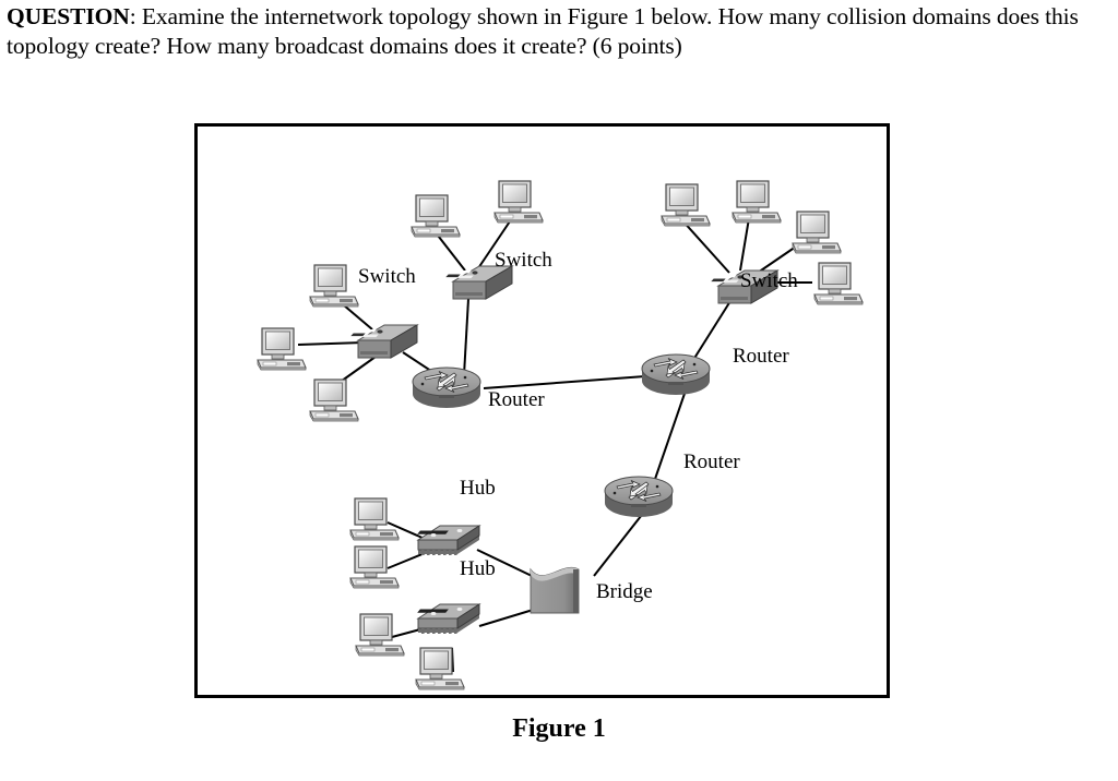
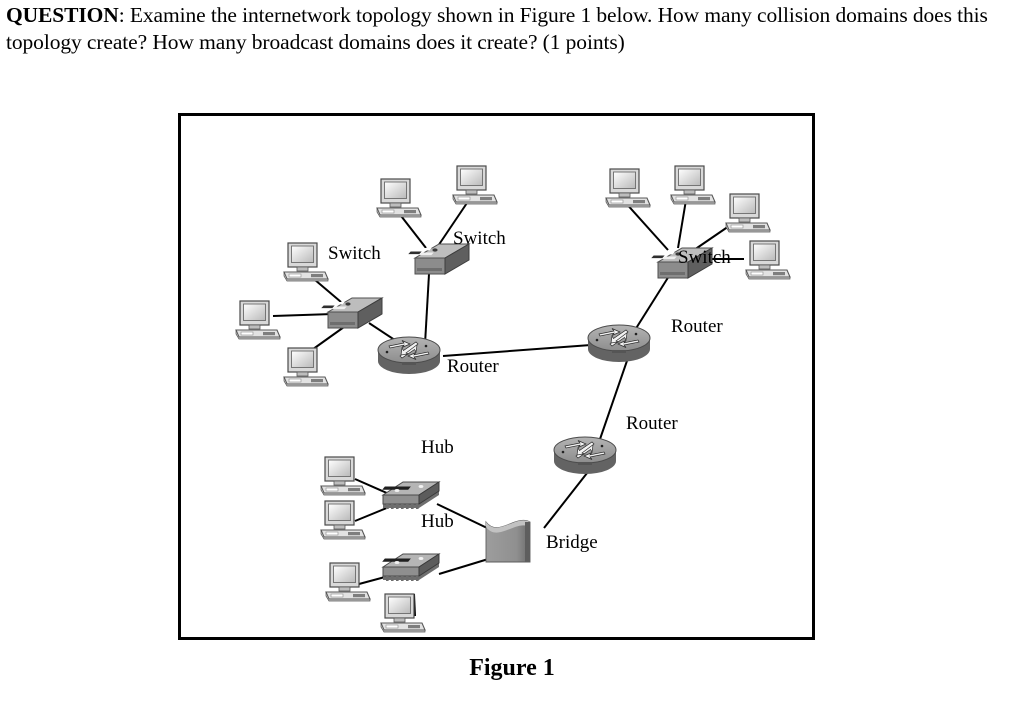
- QUESTION: Examine the internetwork topology shown in Figure 1 below. How many collision domains does this topology create? How many broadcast domains does it create? (6 points)
+ QUESTION: Examine the internetwork topology shown in Figure 1 below. How many collision domains does this topology create? How many broadcast domains does it create? (1 points)
  Switch
  Switch
  Switch
  Router
  Router
  Router
  Hub
  Hub
  Bridge
  Figure 1
